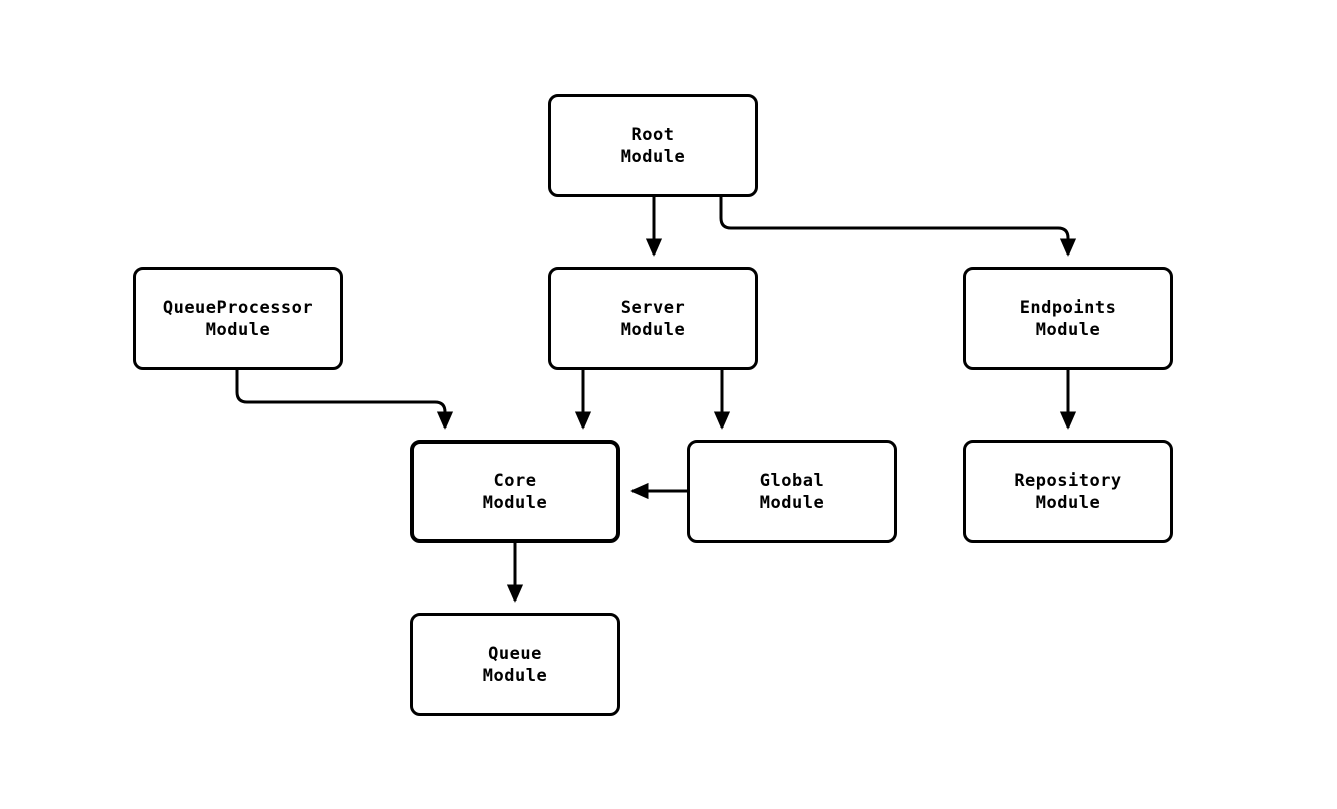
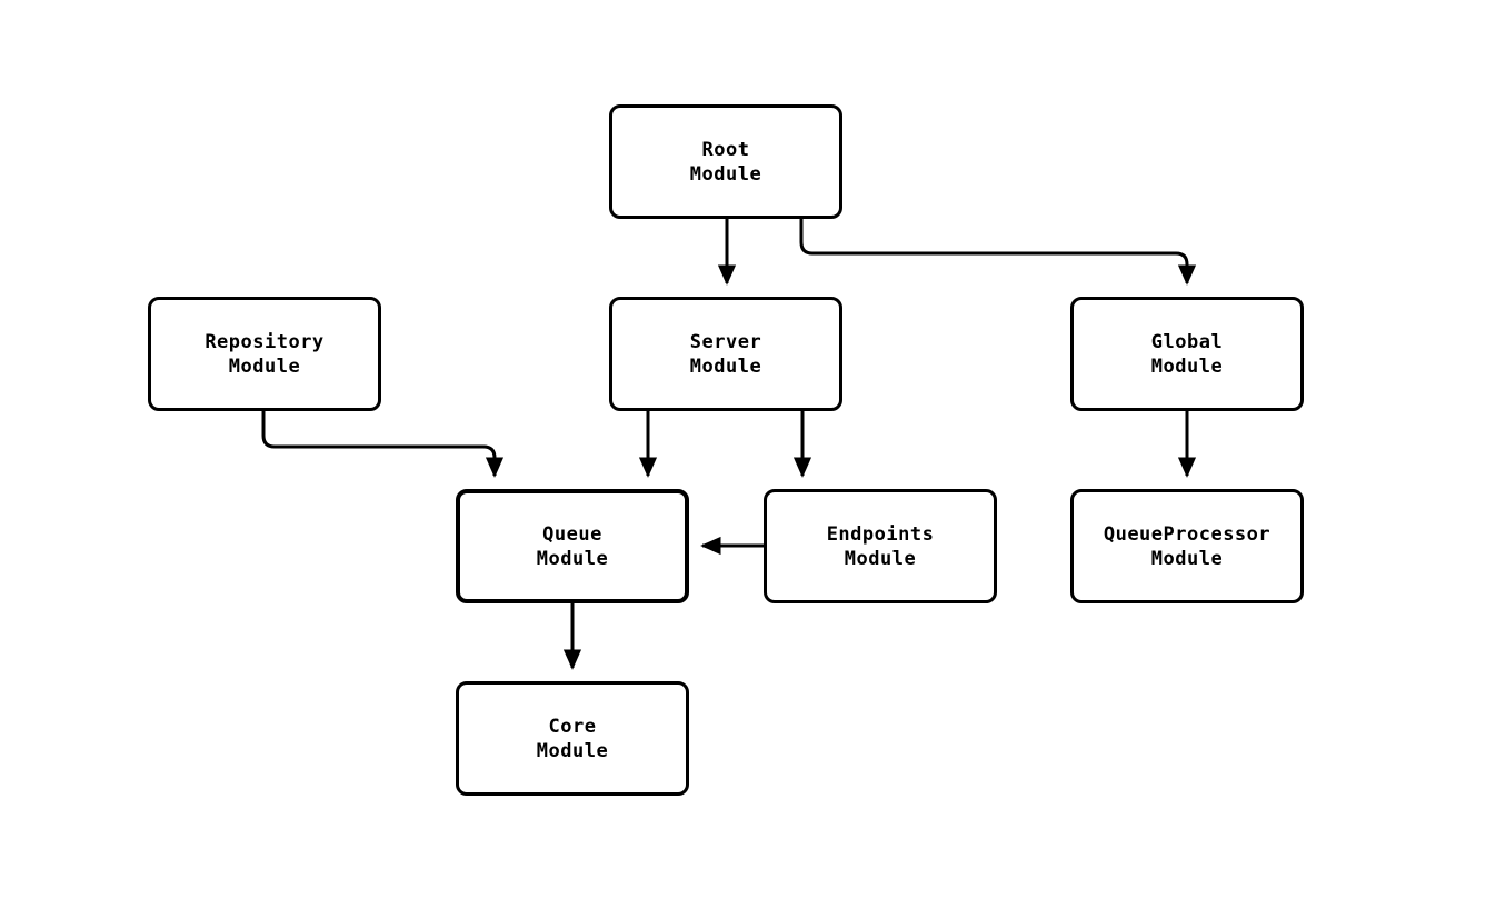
  Root
  Module
- QueueProcessor
+ Repository
  Module
  Server
  Module
- Endpoints
+ Global
  Module
- Core
+ Queue
  Module
- Global
+ Endpoints
  Module
- Repository
+ QueueProcessor
  Module
- Queue
+ Core
  Module
